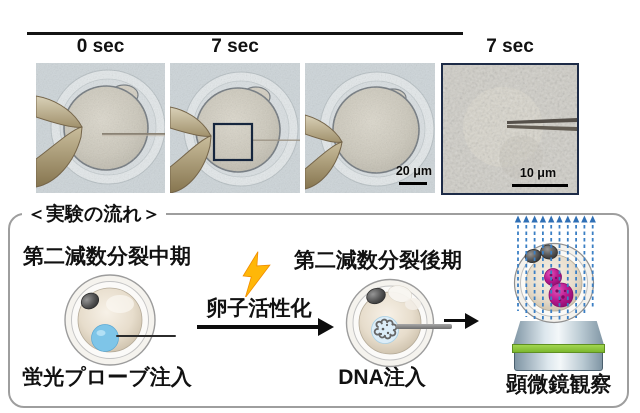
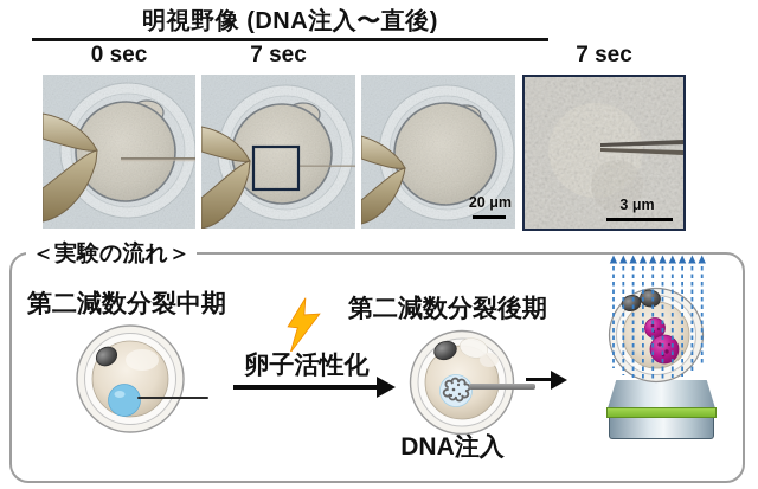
+ 明視野像 (DNA注入〜直後)
  0 sec
  7 sec
  7 sec
  20 μm
- 10 μm
+ 3 μm
  ＜実験の流れ＞
  第二減数分裂中期
- 蛍光プローブ注入
  卵子活性化
  第二減数分裂後期
  DNA注入
- 顕微鏡観察
